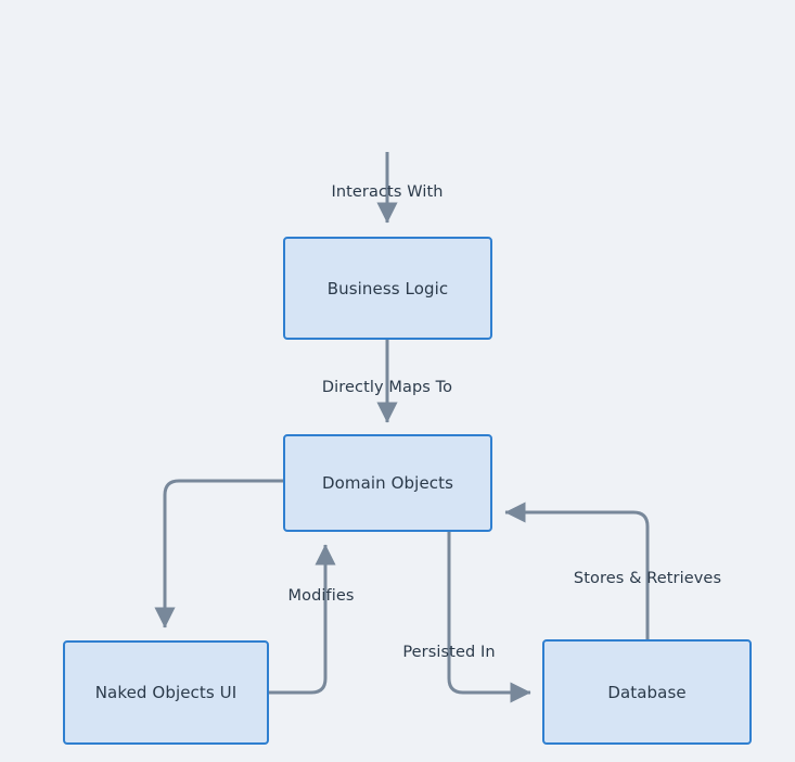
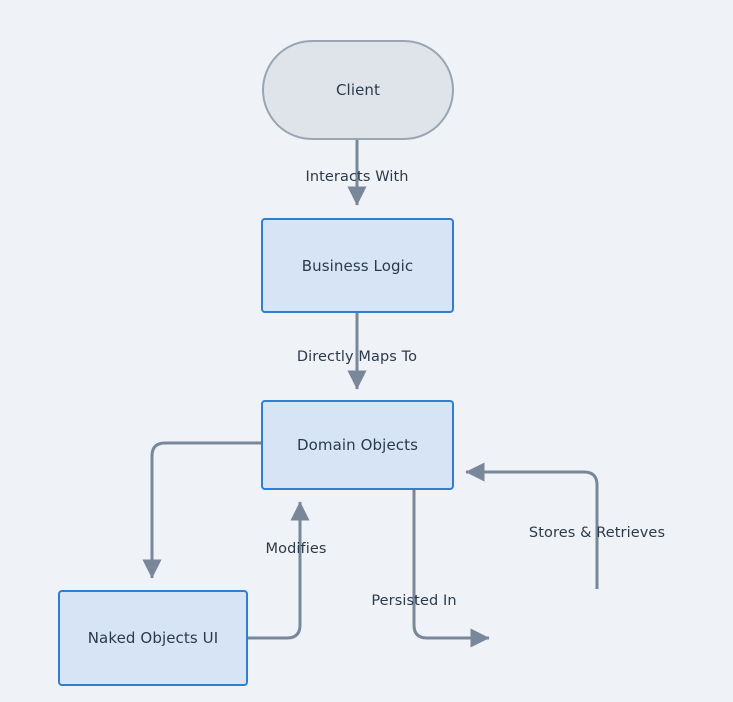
+ Client
  Business Logic
  Domain Objects
  Naked Objects UI
- Database
  Interacts With
  Directly Maps To
  Modifies
  Persisted In
  Stores & Retrieves
